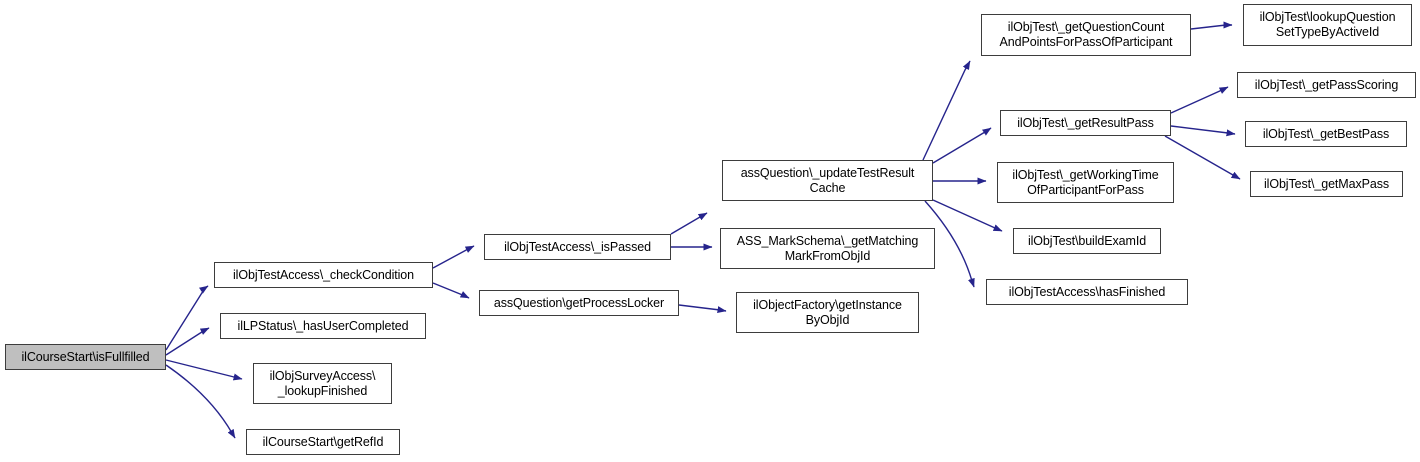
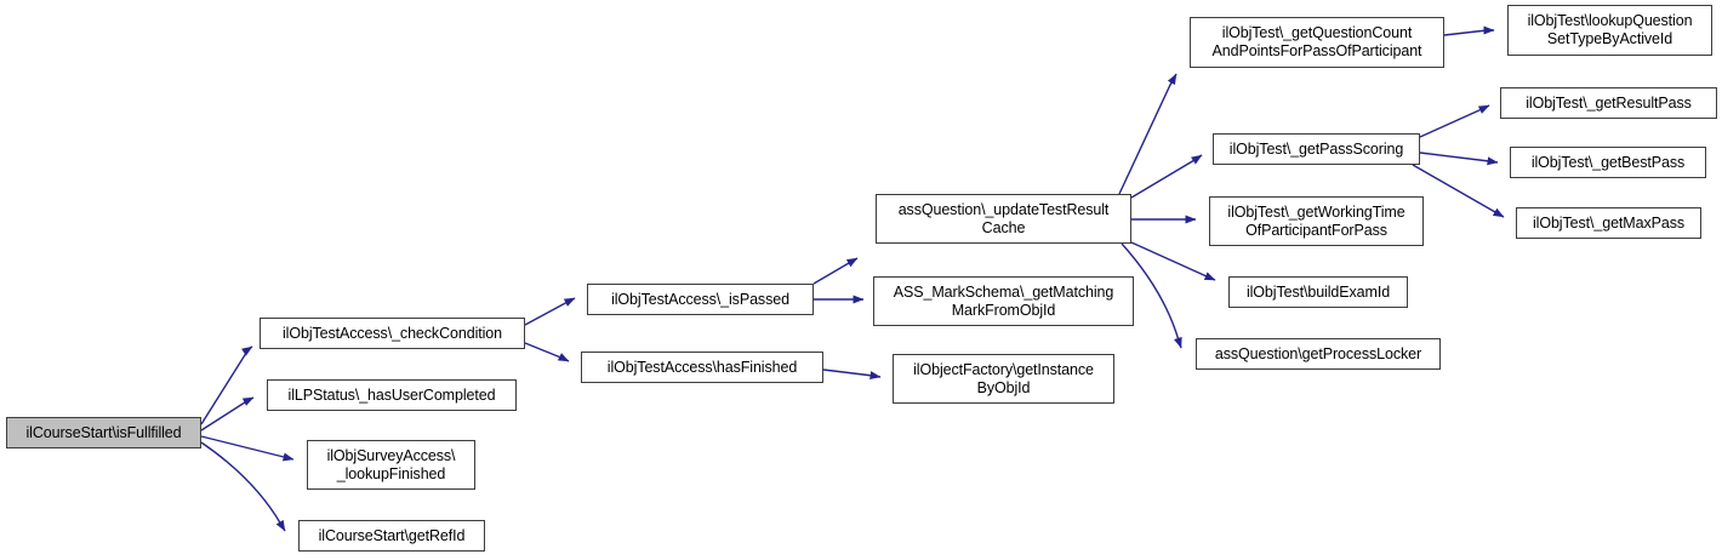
  ilCourseStart\isFullfilled
  ilObjTestAccess\_checkCondition
  ilLPStatus\_hasUserCompleted
  ilObjSurveyAccess\
  _lookupFinished
  ilCourseStart\getRefId
  ilObjTestAccess\_isPassed
- assQuestion\getProcessLocker
+ ilObjTestAccess\hasFinished
  assQuestion\_updateTestResult
  Cache
  ASS_MarkSchema\_getMatching
  MarkFromObjId
  ilObjectFactory\getInstance
  ByObjId
  ilObjTest\_getQuestionCount
  AndPointsForPassOfParticipant
- ilObjTest\_getResultPass
+ ilObjTest\_getPassScoring
  ilObjTest\_getWorkingTime
  OfParticipantForPass
  ilObjTest\buildExamId
- ilObjTestAccess\hasFinished
+ assQuestion\getProcessLocker
  ilObjTest\lookupQuestion
  SetTypeByActiveId
- ilObjTest\_getPassScoring
+ ilObjTest\_getResultPass
  ilObjTest\_getBestPass
  ilObjTest\_getMaxPass
